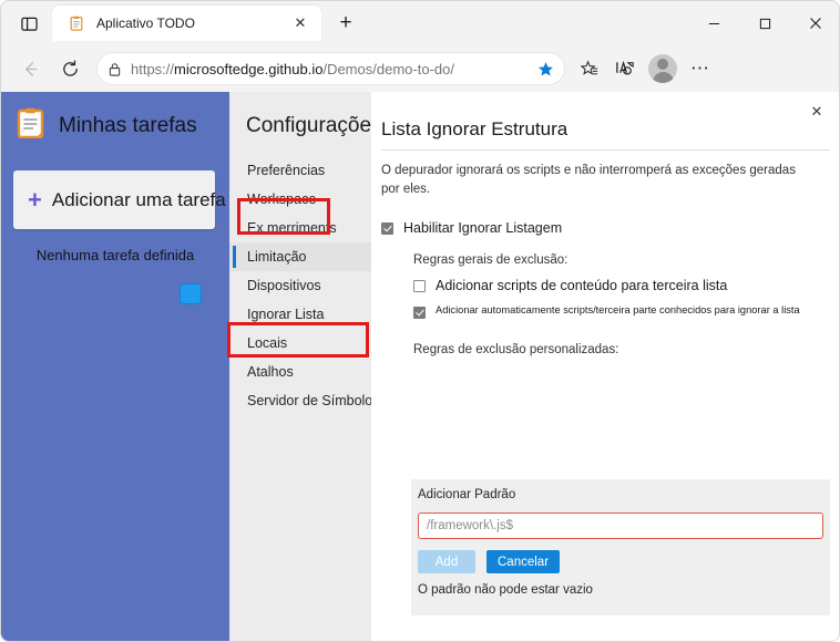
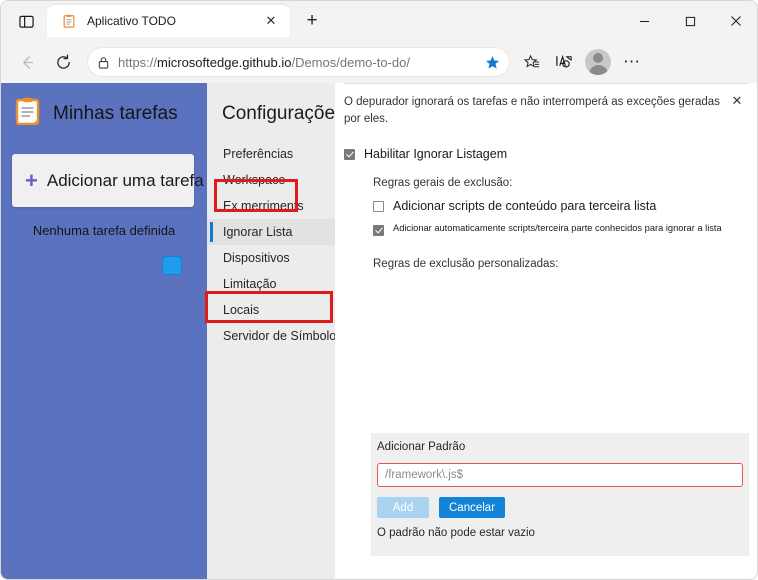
  Aplicativo TODO
  ✕
  +
  https://microsoftedge.github.io/Demos/demo-to-do/
  ⋯
  Minhas tarefas
  +
  Adicionar uma tarefa
  Nenhuma tarefa definida
  Configuraçõe
  Preferências
  Workspace
  Ex merriments
- Limitação
+ Ignorar Lista
  Dispositivos
- Ignorar Lista
+ Limitação
  Locais
- Atalhos
  Servidor de Símbolo
  ✕
- Lista Ignorar Estrutura
- O depurador ignorará os scripts e não interromperá as exceções geradas por eles.
+ O depurador ignorará os tarefas e não interromperá as exceções geradas por eles.
  Habilitar Ignorar Listagem
  Regras gerais de exclusão:
  Adicionar scripts de conteúdo para terceira lista
  Adicionar automaticamente scripts/terceira parte conhecidos para ignorar a lista
  Regras de exclusão personalizadas:
  Adicionar Padrão
  /framework\.js$
  Add
  Cancelar
  O padrão não pode estar vazio
